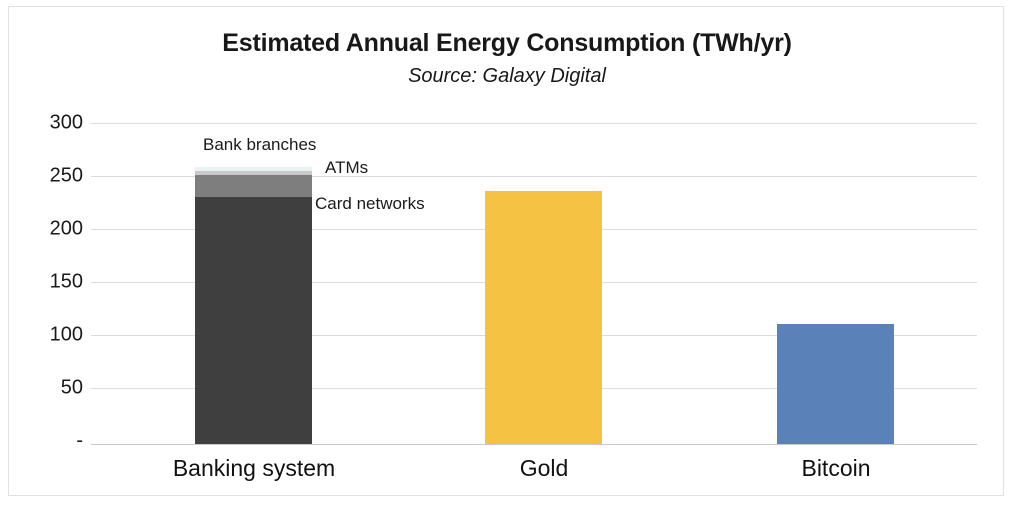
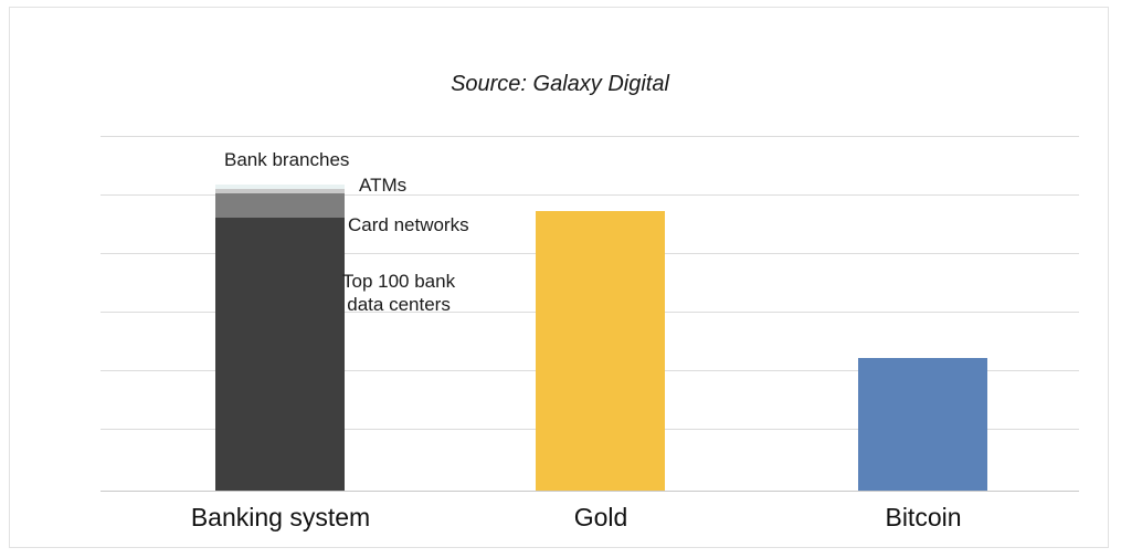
- Estimated Annual Energy Consumption (TWh/yr)
  Source: Galaxy Digital
- 300
- 250
- 200
- 150
- 100
- 50
- -
  Bank branches
  ATMs
  Card networks
+ Top 100 bank
+ data centers
  Banking system
  Gold
  Bitcoin
